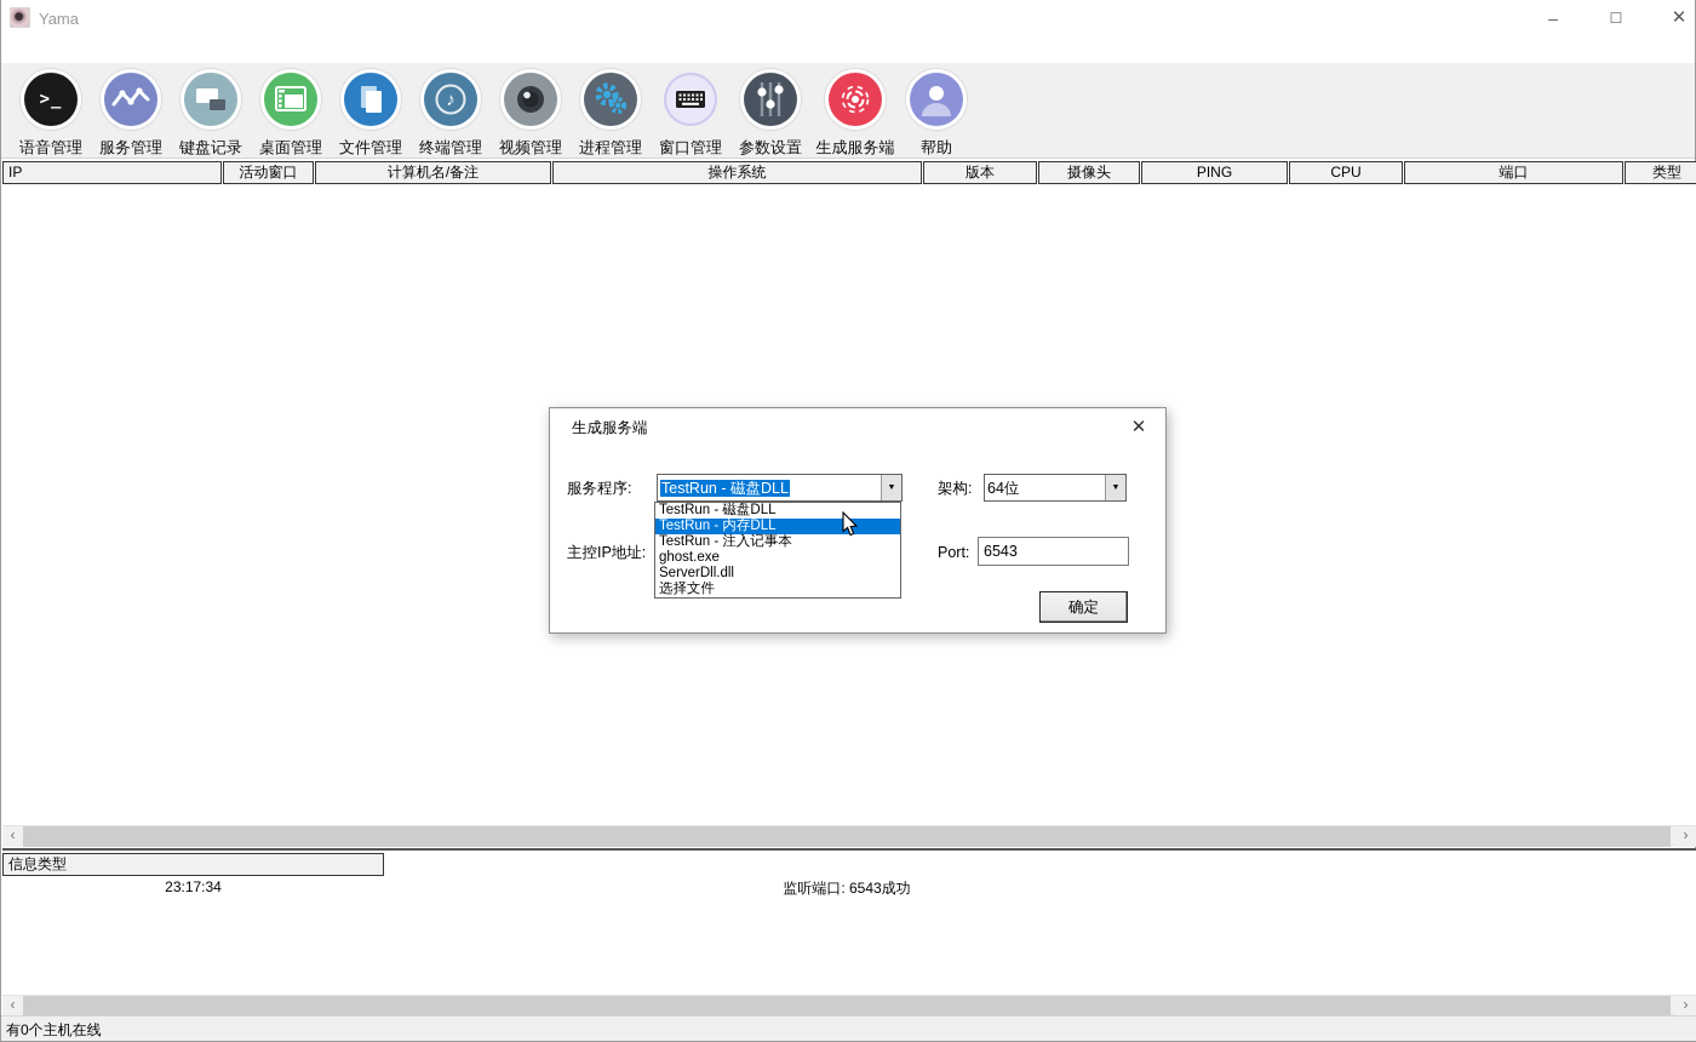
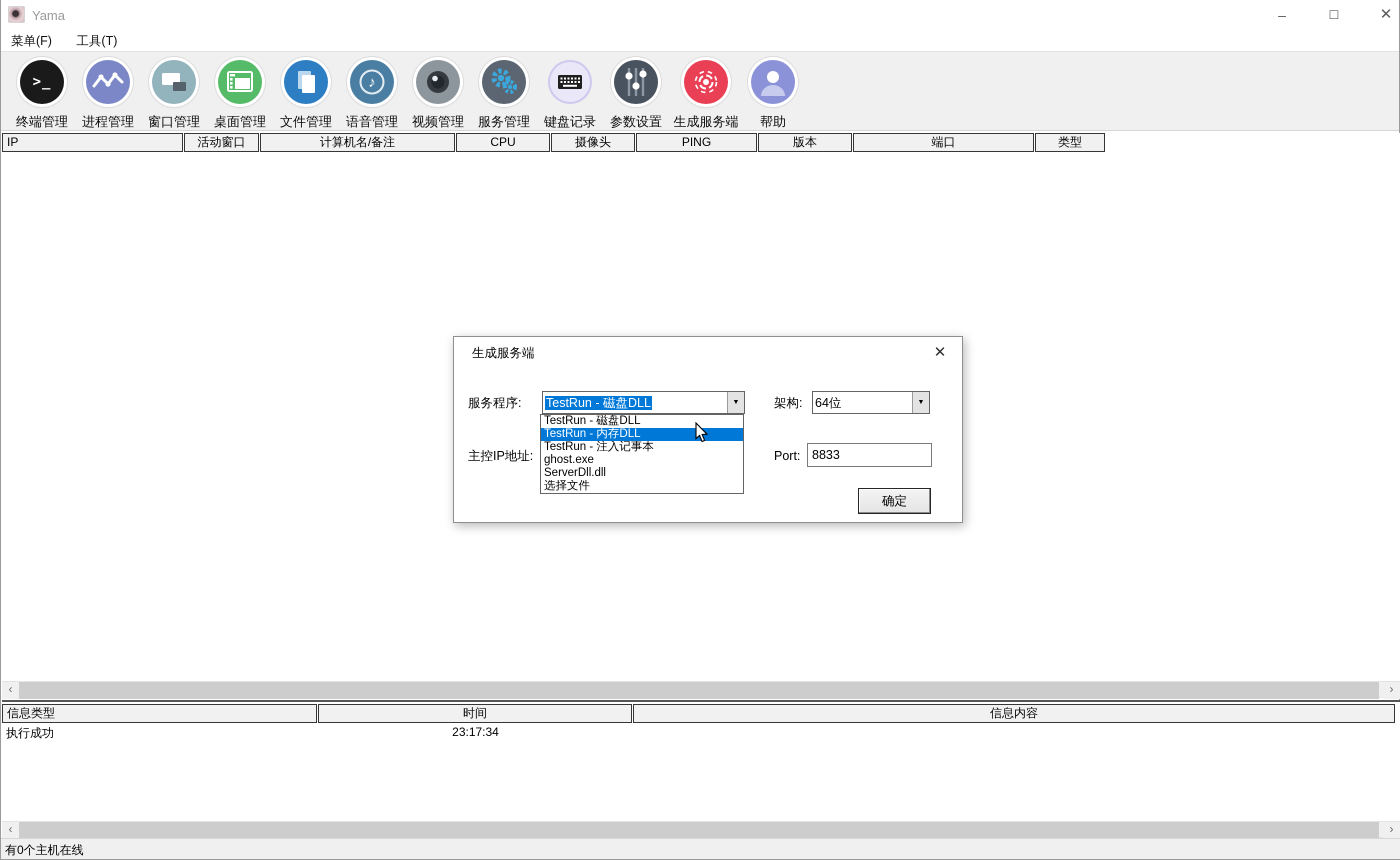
  Yama
  –
  ☐
  ✕
+ 菜单(F) 工具(T)
  >_
- 语音管理
+ 终端管理
- 服务管理
+ 进程管理
- 键盘记录
+ 窗口管理
  桌面管理
  文件管理
  ♪
- 终端管理
+ 语音管理
  视频管理
- 进程管理
+ 服务管理
- 窗口管理
+ 键盘记录
  参数设置
  生成服务端
  帮助
  IP
  活动窗口
  计算机名/备注
- 操作系统
- 版本
+ CPU
  摄像头
  PING
- CPU
+ 版本
  端口
  类型
  ‹
  ›
  信息类型
+ 时间
+ 信息内容
+ 执行成功
  23:17:34
- 监听端口: 6543成功
  ‹
  ›
  有0个主机在线
  生成服务端
  ✕
  服务程序:
  TestRun - 磁盘DLL
  架构:
  64位
  主控IP地址:
  Port:
- 6543
+ 8833
  TestRun - 磁盘DLL
  TestRun - 内存DLL
  TestRun - 注入记事本
  ghost.exe
  ServerDll.dll
  选择文件
  确定
